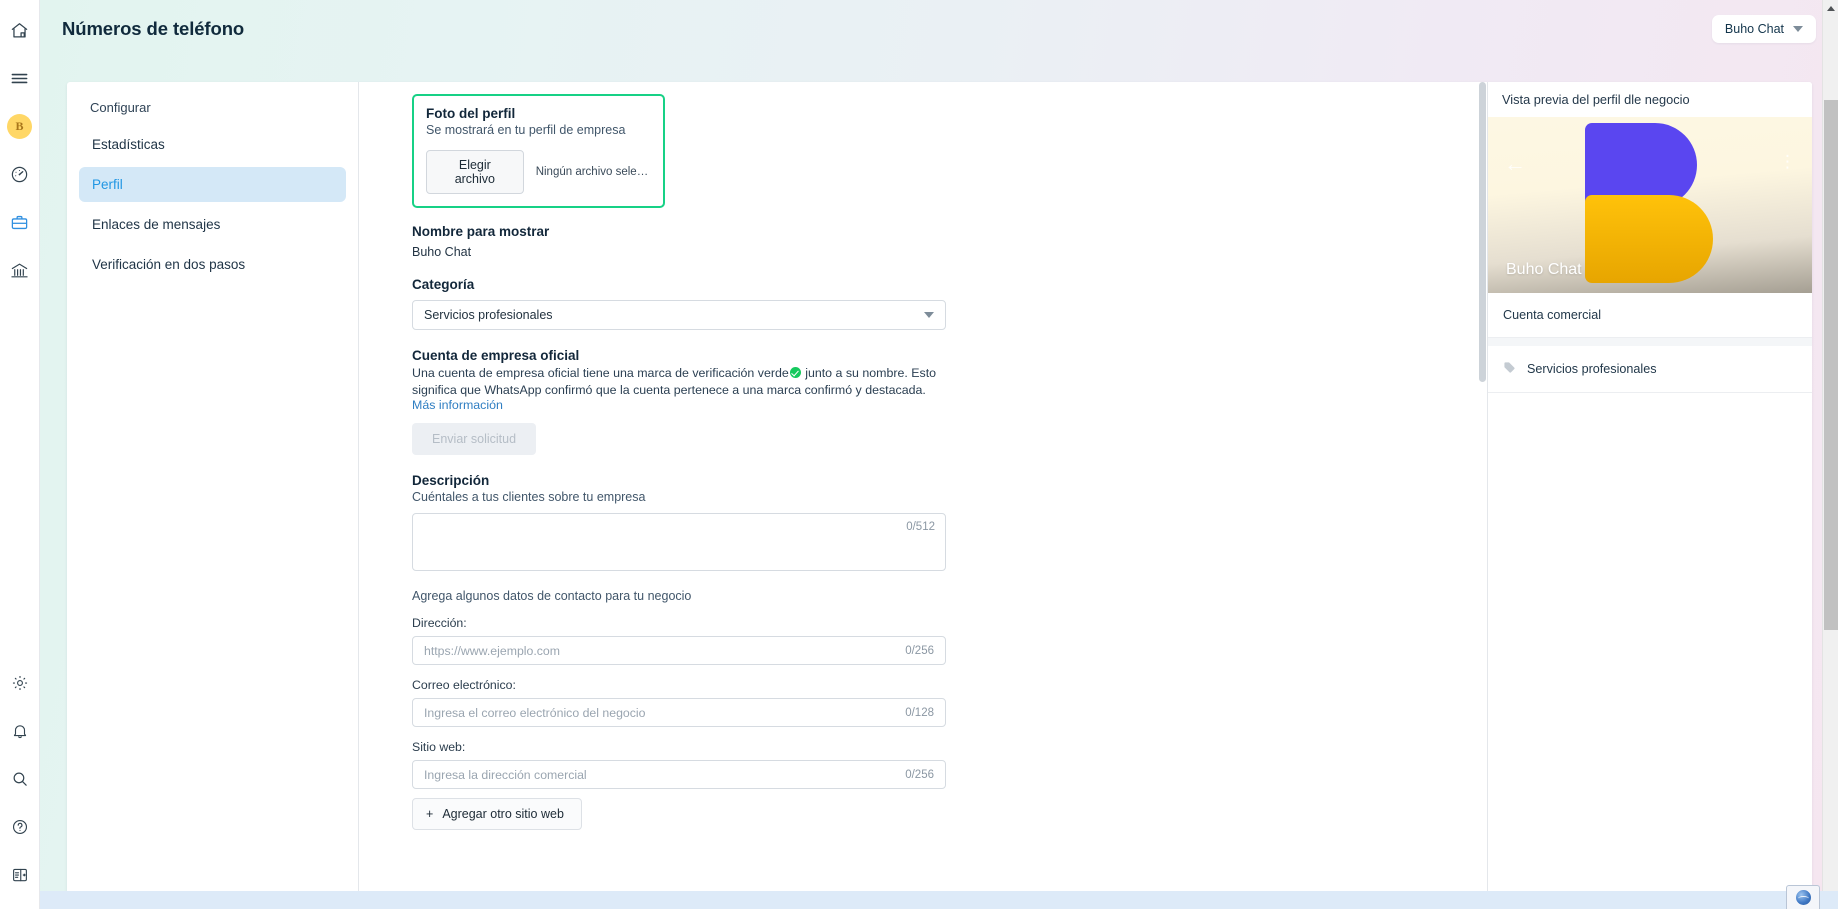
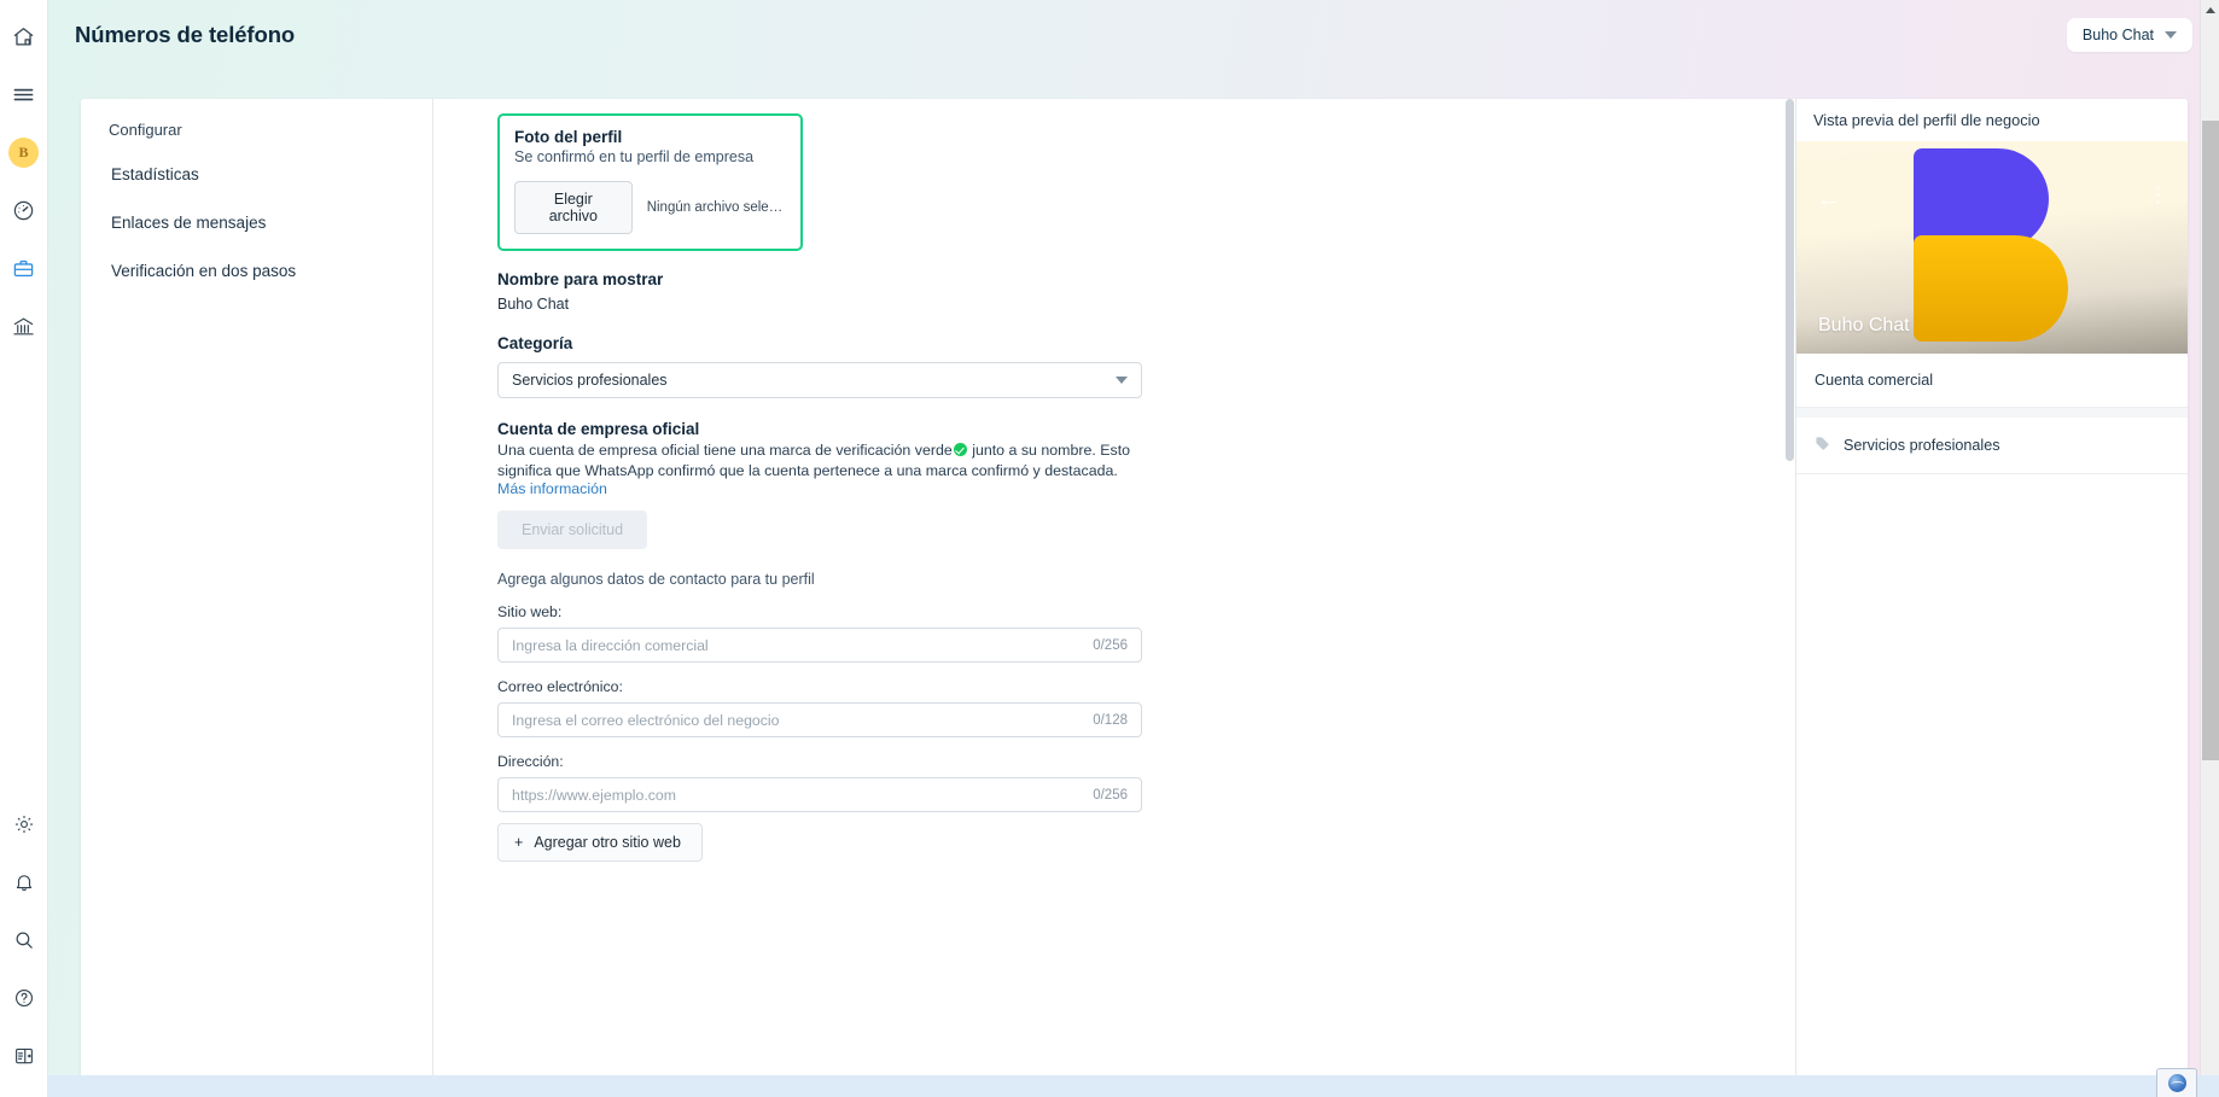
  B
  Números de teléfono
  Buho Chat
  Configurar
  Estadísticas
- Perfil
  Enlaces de mensajes
  Verificación en dos pasos
  Foto del perfil
- Se mostrará en tu perfil de empresa
+ Se confirmó en tu perfil de empresa
  Elegir archivo
  Ningún archivo selecci
  Nombre para mostrar
  Buho Chat
  Categoría
  Servicios profesionales
  Cuenta de empresa oficial
  Una cuenta de empresa oficial tiene una marca de verificación verde junto a su nombre. Esto significa que WhatsApp confirmó que la cuenta pertenece a una marca confirmó y destacada.
  Más información
  Enviar solicitud
- Descripción
- Cuéntales a tus clientes sobre tu empresa
- 0/512
- Agrega algunos datos de contacto para tu negocio
+ Agrega algunos datos de contacto para tu perfil
- Dirección:
+ Sitio web:
- https://www.ejemplo.com
+ Ingresa la dirección comercial
  0/256
  Correo electrónico:
  Ingresa el correo electrónico del negocio
  0/128
- Sitio web:
+ Dirección:
- Ingresa la dirección comercial
+ https://www.ejemplo.com
  0/256
  +
  Agregar otro sitio web
  Vista previa del perfil dle negocio
  ←
  ⋮
  Buho Chat
  Cuenta comercial
  Servicios profesionales
